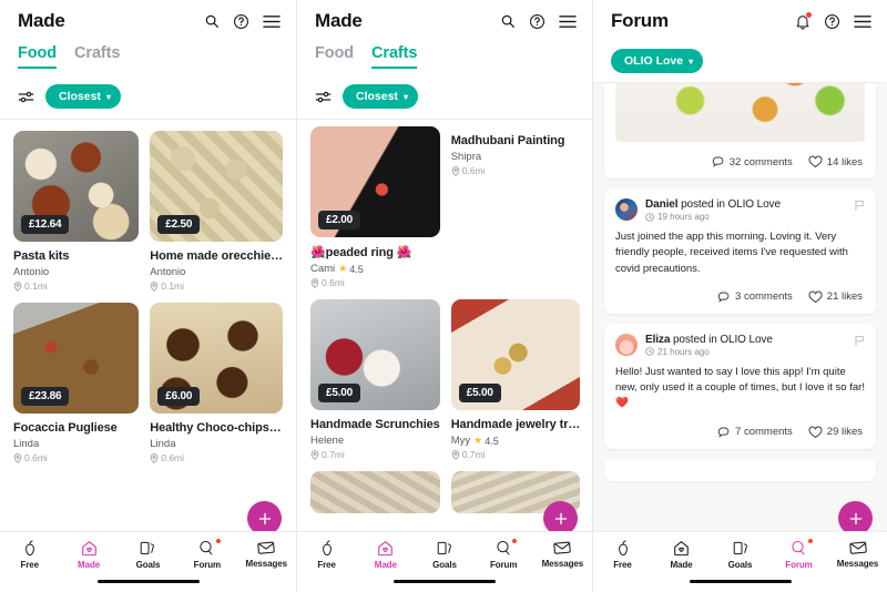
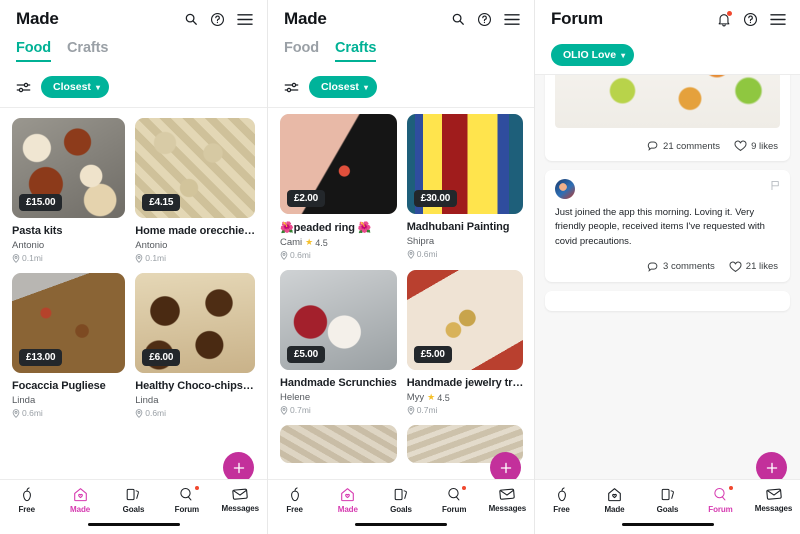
  Made
  Food
  Crafts
  Closest
  ▾
- £12.64
+ £15.00
  Pasta kits
  Antonio
  0.1mi
- £2.50
+ £4.15
  Home made orecchie…
  Antonio
  0.1mi
- £23.86
+ £13.00
  Focaccia Pugliese
  Linda
  0.6mi
  £6.00
  Healthy Choco-chips…
  Linda
  0.6mi
  Free
  Made
  Goals
  Forum
  Messages
  Made
  Food
  Crafts
  Closest
  ▾
  £2.00
  🌺peaded ring 🌺
  Cami
  ★
  4.5
  0.6mi
+ £30.00
  Madhubani Painting
  Shipra
  0.6mi
  £5.00
  Handmade Scrunchies
  Helene
  0.7mi
  £5.00
  Handmade jewelry tr…
  Myy
  ★
  4.5
  0.7mi
  Free
  Made
  Goals
  Forum
  Messages
  Forum
  OLIO Love
  ▾
- 32 comments
+ 21 comments
- 14 likes
+ 9 likes
- Daniel posted in OLIO Love
- 19 hours ago
  Just joined the app this morning. Loving it. Very friendly people, received items I've requested with covid precautions.
  3 comments
  21 likes
- Eliza posted in OLIO Love
- 21 hours ago
- Hello! Just wanted to say I love this app! I'm quite new, only used it a couple of times, but I love it so far! ❤️
- 7 comments
- 29 likes
  Free
  Made
  Goals
  Forum
  Messages
